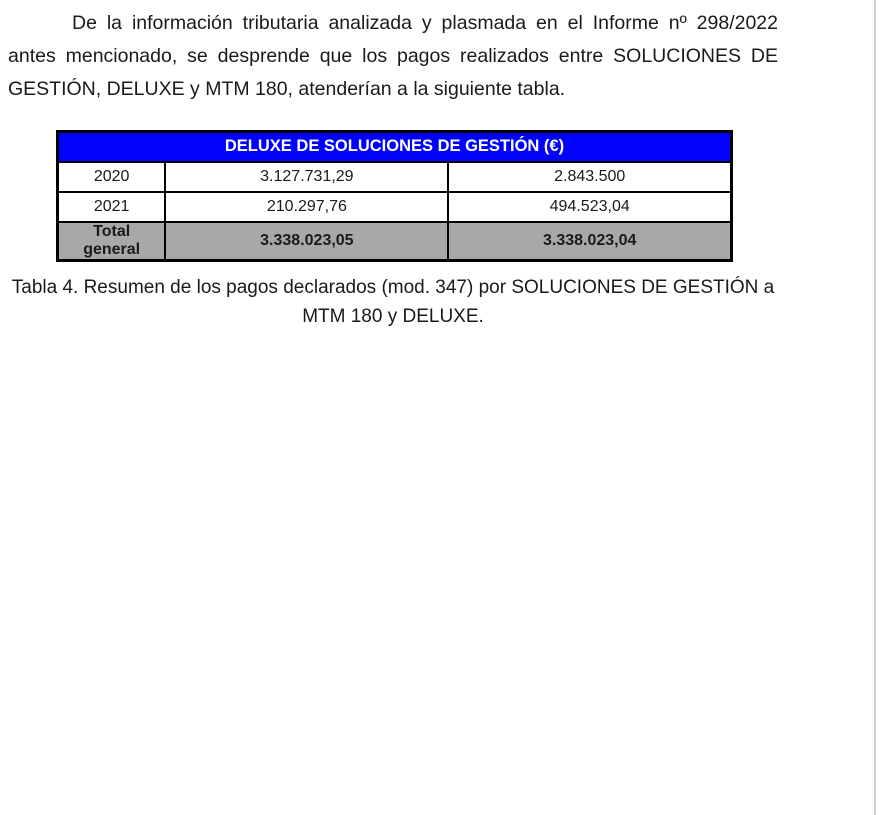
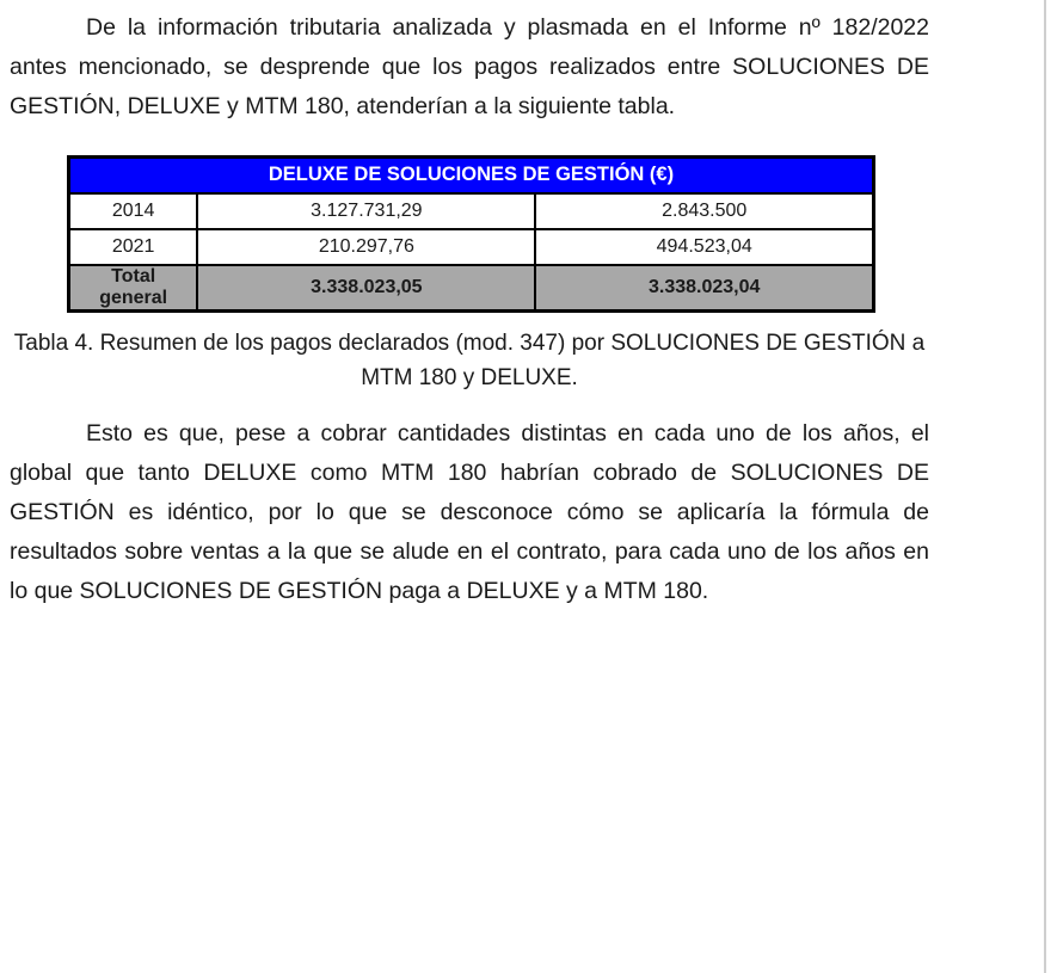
- De la información tributaria analizada y plasmada en el Informe nº 298/2022 antes mencionado, se desprende que los pagos realizados entre SOLUCIONES DE GESTIÓN, DELUXE y MTM 180, atenderían a la siguiente tabla.
+ De la información tributaria analizada y plasmada en el Informe nº 182/2022 antes mencionado, se desprende que los pagos realizados entre SOLUCIONES DE GESTIÓN, DELUXE y MTM 180, atenderían a la siguiente tabla.
  DELUXE DE SOLUCIONES DE GESTIÓN (€)
- 2020	3.127.731,29	2.843.500
+ 2014	3.127.731,29	2.843.500
  2021	210.297,76	494.523,04
  Total general	3.338.023,05	3.338.023,04
  Tabla 4. Resumen de los pagos declarados (mod. 347) por SOLUCIONES DE GESTIÓN a MTM 180 y DELUXE.
+ Esto es que, pese a cobrar cantidades distintas en cada uno de los años, el global que tanto DELUXE como MTM 180 habrían cobrado de SOLUCIONES DE GESTIÓN es idéntico, por lo que se desconoce cómo se aplicaría la fórmula de resultados sobre ventas a la que se alude en el contrato, para cada uno de los años en lo que SOLUCIONES DE GESTIÓN paga a DELUXE y a MTM 180.
